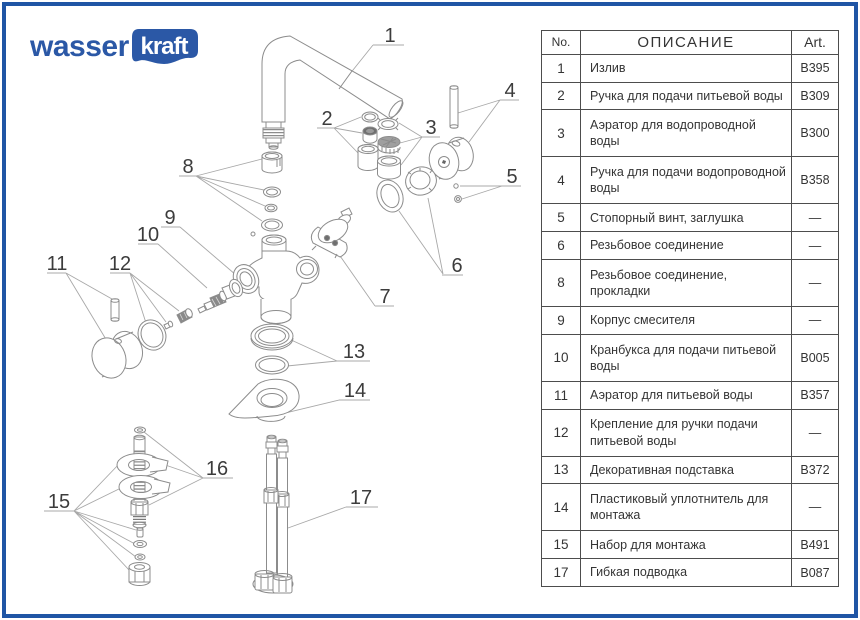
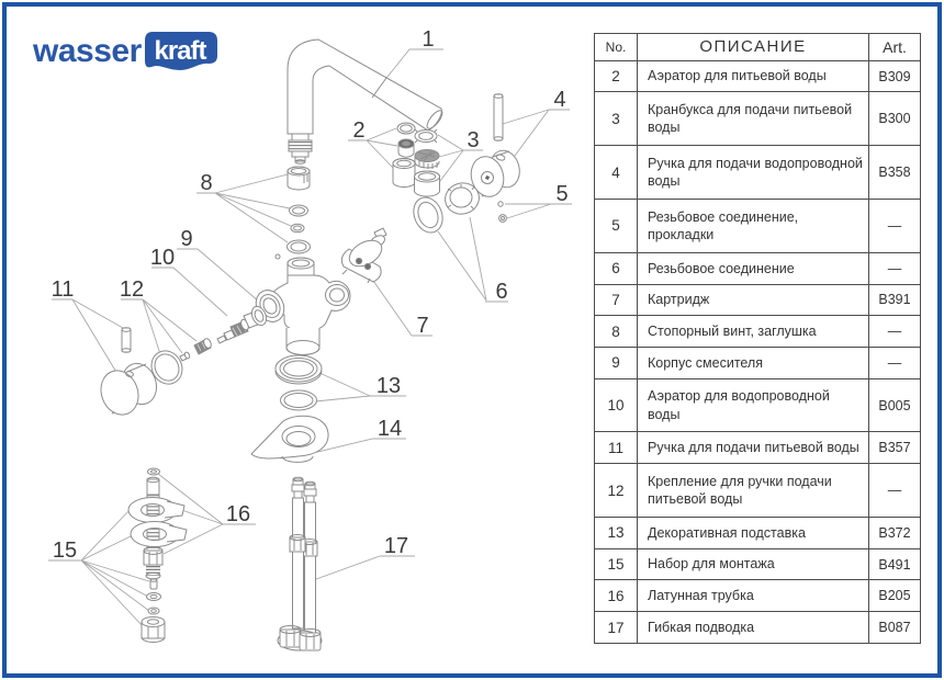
  wasser
  kraft
  1
  2
  3
  4
  5
  6
  7
  8
  9
  10
  11
  12
  13
  14
  15
  16
  17
  No.	ОПИСАНИЕ	Art.
- 1	Излив	B395
- 2	Ручка для подачи питьевой воды	B309
+ 2	Аэратор для питьевой воды	B309
- 3	Аэратор для водопроводной воды	B300
+ 3	Кранбукса для подачи питьевой воды	B300
  4	Ручка для подачи водопроводной воды	B358
- 5	Стопорный винт, заглушка	—
+ 5	Резьбовое соединение, прокладки	—
  6	Резьбовое соединение	—
+ 7	Картридж	B391
- 8	Резьбовое соединение, прокладки	—
+ 8	Стопорный винт, заглушка	—
  9	Корпус смесителя	—
- 10	Кранбукса для подачи питьевой воды	B005
+ 10	Аэратор для водопроводной воды	B005
- 11	Аэратор для питьевой воды	B357
+ 11	Ручка для подачи питьевой воды	B357
  12	Крепление для ручки подачи питьевой воды	—
  13	Декоративная подставка	B372
- 14	Пластиковый уплотнитель для монтажа	—
  15	Набор для монтажа	B491
+ 16	Латунная трубка	B205
  17	Гибкая подводка	B087
